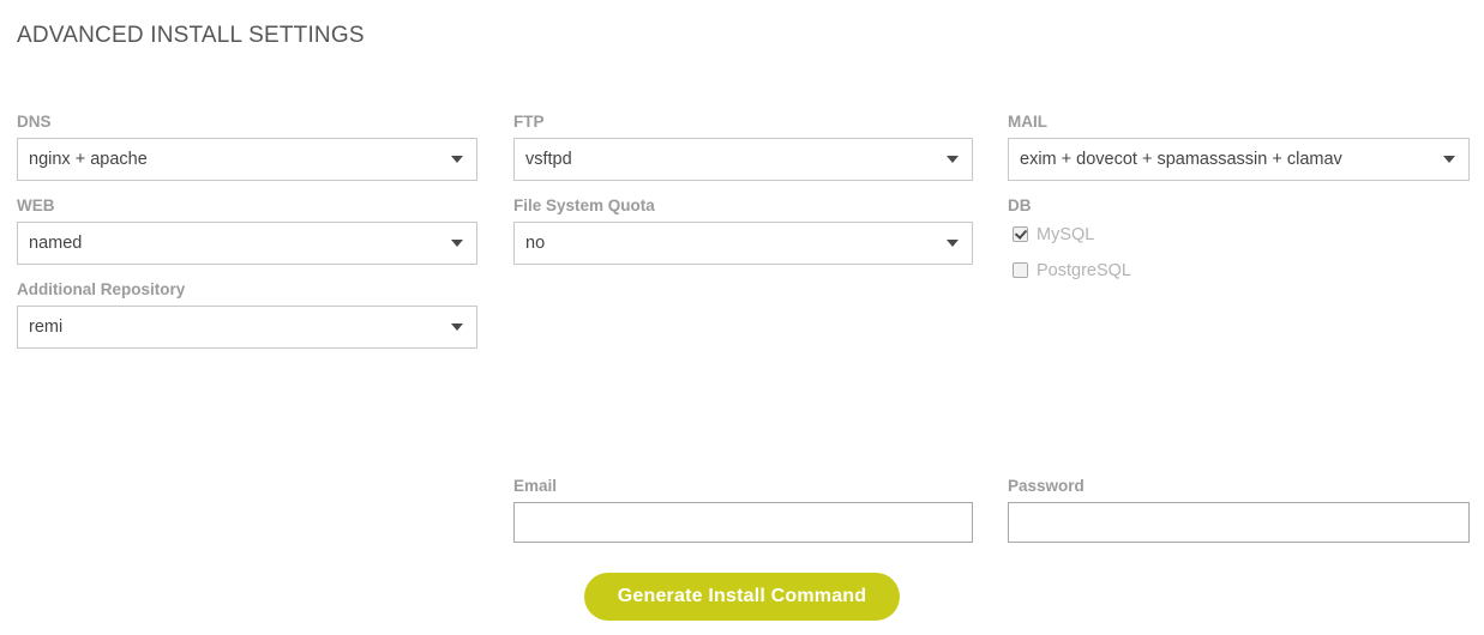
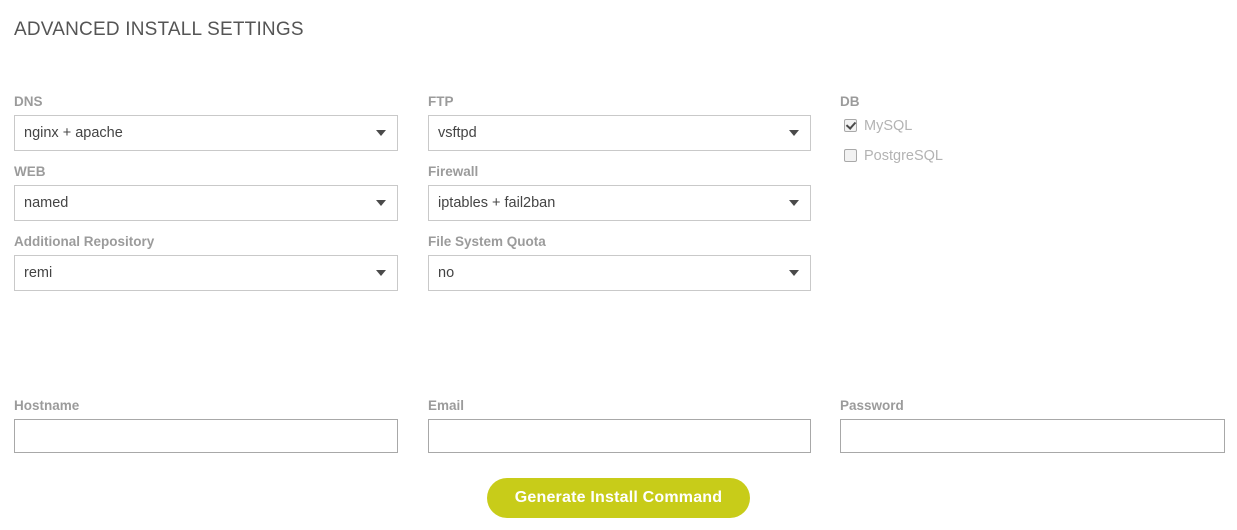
  ADVANCED INSTALL SETTINGS
  DNS
  nginx + apache
  WEB
  named
  Additional Repository
  remi
  FTP
  vsftpd
+ Firewall
+ iptables + fail2ban
  File System Quota
  no
- MAIL
- exim + dovecot + spamassassin + clamav
  DB
  MySQL
  PostgreSQL
+ Hostname
  Email
  Password
  Generate Install Command
